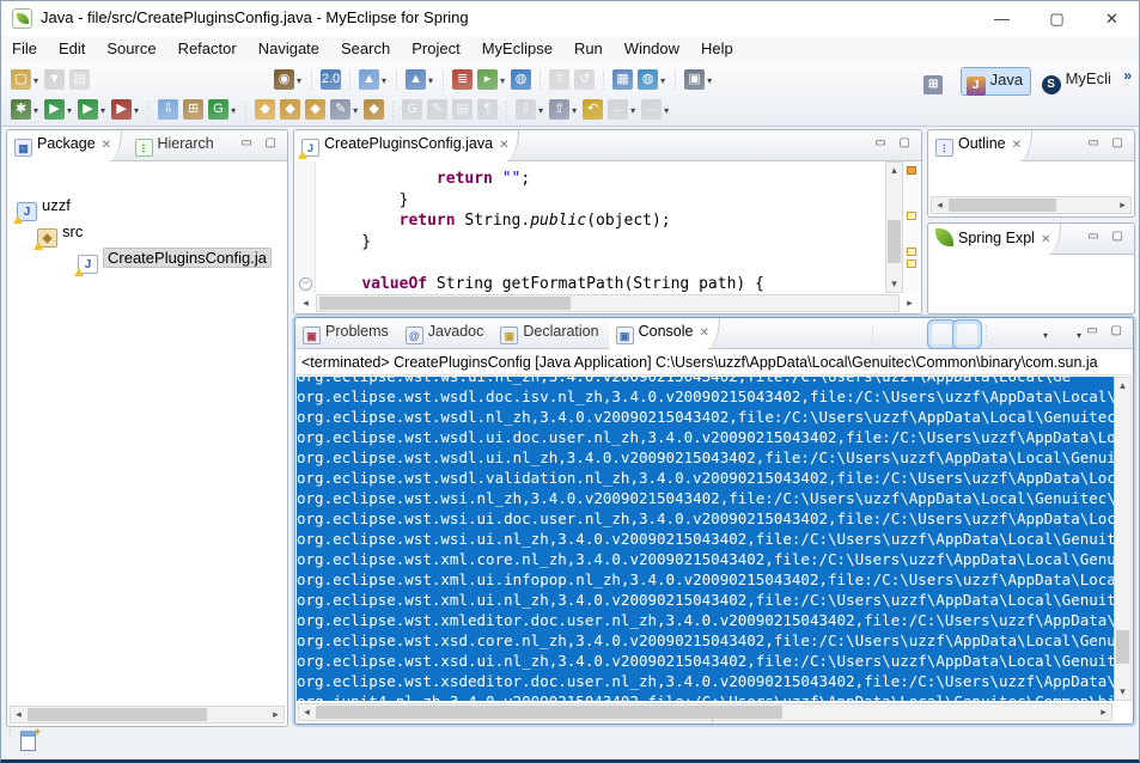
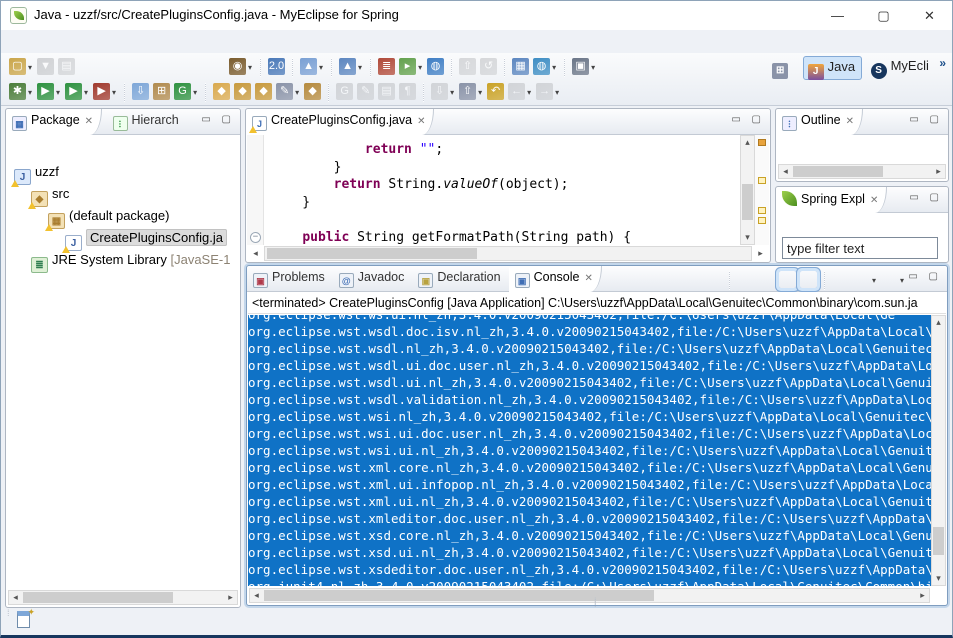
- Java - file/src/CreatePluginsConfig.java - MyEclipse for Spring
+ Java - uzzf/src/CreatePluginsConfig.java - MyEclipse for Spring
  —
  ▢
  ✕
- File Edit Source Refactor Navigate Search Project MyEclipse Run Window Help
  ▢ ▾ ▼ ▤ ◉ ▾ 2.0 ▲ ▾ ▲ ▾ ≣ ▸ ▾ ◍ ⇧ ↺ ▦ ◍ ▾ ▣ ▾
  ✱ ▾ ▶ ▾ ▶ ▾ ▶ ▾ ⇩ ⊞ G ▾ ◆ ◆ ◆ ✎ ▾ ◆ G ✎ ▤ ¶ ⇩ ▾ ⇧ ▾ ↶ ← ▾ → ▾
  ⊞ J Java S MyEcli »
  ▦ Package ✕ ⁝ Hierarch
  ▭ ▢
  Juzzf
  ◆src
+ ▦(default package)
  JCreatePluginsConfig.ja
+ ≣JRE System Library [JavaSE-1
  ◂
  ▸
  J CreatePluginsConfig.java ✕
  ▭ ▢
  return "";
  }
- return String.public(object);
+ return String.valueOf(object);
  }
- valueOf String getFormatPath(String path) {
+ public String getFormatPath(String path) {
  −
  ▴
  ▾
  ◂
  ▸
  ⁝ Outline ✕
  ▭ ▢
  ◂
  ▸
  Spring Expl ✕
  ▭ ▢
+ type filter text
  ▣ Problems @ Javadoc ▣ Declaration ▣ Console ✕
  ▭ ▢
  <terminated> CreatePluginsConfig [Java Application] C:\Users\uzzf\AppData\Local\Genuitec\Common\binary\com.sun.ja
  org.eclipse.wst.ws.ui.nl_zh,3.4.0.v20090215043402,file:/C:\Users\uzzf\AppData\Local\Ge
  org.eclipse.wst.wsdl.doc.isv.nl_zh,3.4.0.v20090215043402,file:/C:\Users\uzzf\AppData\Local\
  org.eclipse.wst.wsdl.nl_zh,3.4.0.v20090215043402,file:/C:\Users\uzzf\AppData\Local\Genuitec
  org.eclipse.wst.wsdl.ui.doc.user.nl_zh,3.4.0.v20090215043402,file:/C:\Users\uzzf\AppData\Lo
  org.eclipse.wst.wsdl.ui.nl_zh,3.4.0.v20090215043402,file:/C:\Users\uzzf\AppData\Local\Genui
  org.eclipse.wst.wsdl.validation.nl_zh,3.4.0.v20090215043402,file:/C:\Users\uzzf\AppData\Loc
  org.eclipse.wst.wsi.nl_zh,3.4.0.v20090215043402,file:/C:\Users\uzzf\AppData\Local\Genuitec\
  org.eclipse.wst.wsi.ui.doc.user.nl_zh,3.4.0.v20090215043402,file:/C:\Users\uzzf\AppData\Loc
  org.eclipse.wst.wsi.ui.nl_zh,3.4.0.v20090215043402,file:/C:\Users\uzzf\AppData\Local\Genuit
  org.eclipse.wst.xml.core.nl_zh,3.4.0.v20090215043402,file:/C:\Users\uzzf\AppData\Local\Genu
  org.eclipse.wst.xml.ui.infopop.nl_zh,3.4.0.v20090215043402,file:/C:\Users\uzzf\AppData\Loca
  org.eclipse.wst.xml.ui.nl_zh,3.4.0.v20090215043402,file:/C:\Users\uzzf\AppData\Local\Genuit
  org.eclipse.wst.xmleditor.doc.user.nl_zh,3.4.0.v20090215043402,file:/C:\Users\uzzf\AppData\
  org.eclipse.wst.xsd.core.nl_zh,3.4.0.v20090215043402,file:/C:\Users\uzzf\AppData\Local\Genu
  org.eclipse.wst.xsd.ui.nl_zh,3.4.0.v20090215043402,file:/C:\Users\uzzf\AppData\Local\Genuit
  org.eclipse.wst.xsdeditor.doc.user.nl_zh,3.4.0.v20090215043402,file:/C:\Users\uzzf\AppData\
  ▴
  ▾
  ◂
  ▸
  ⁞
  ⁞
